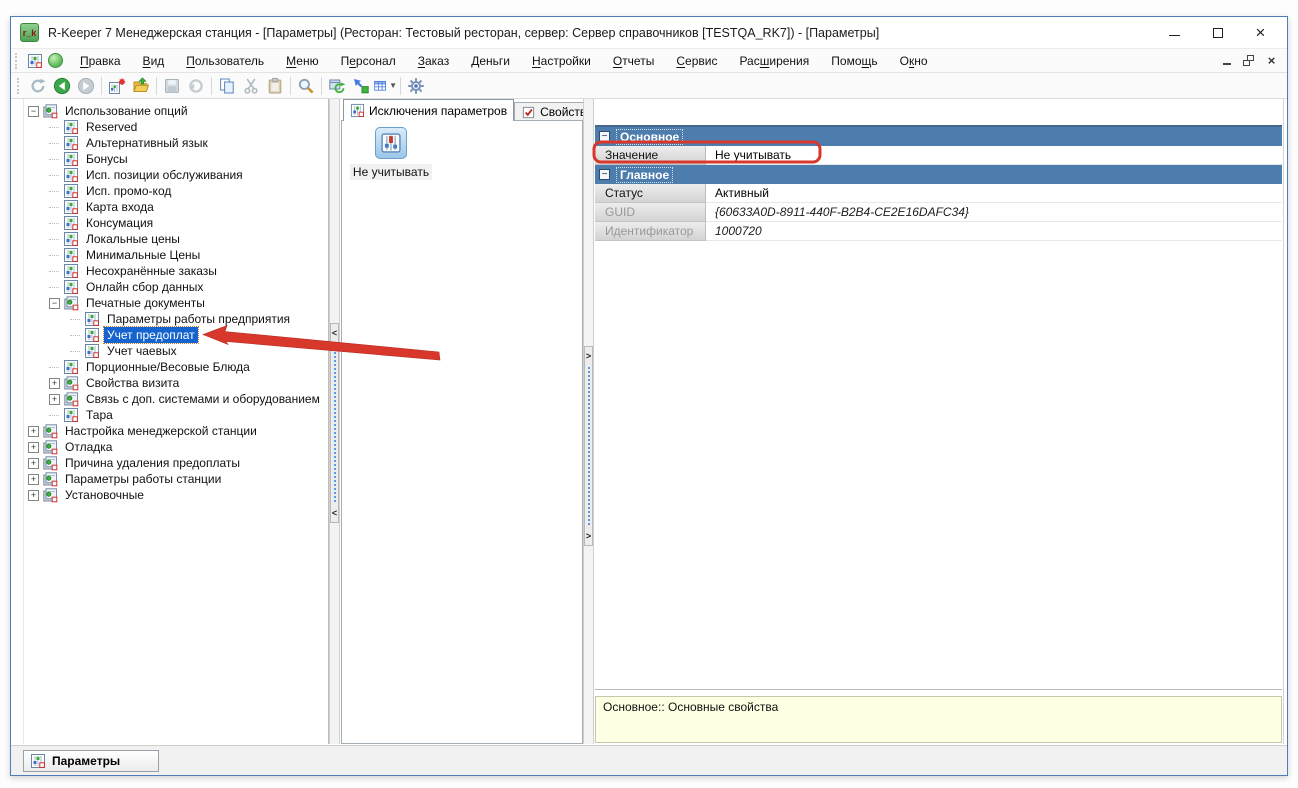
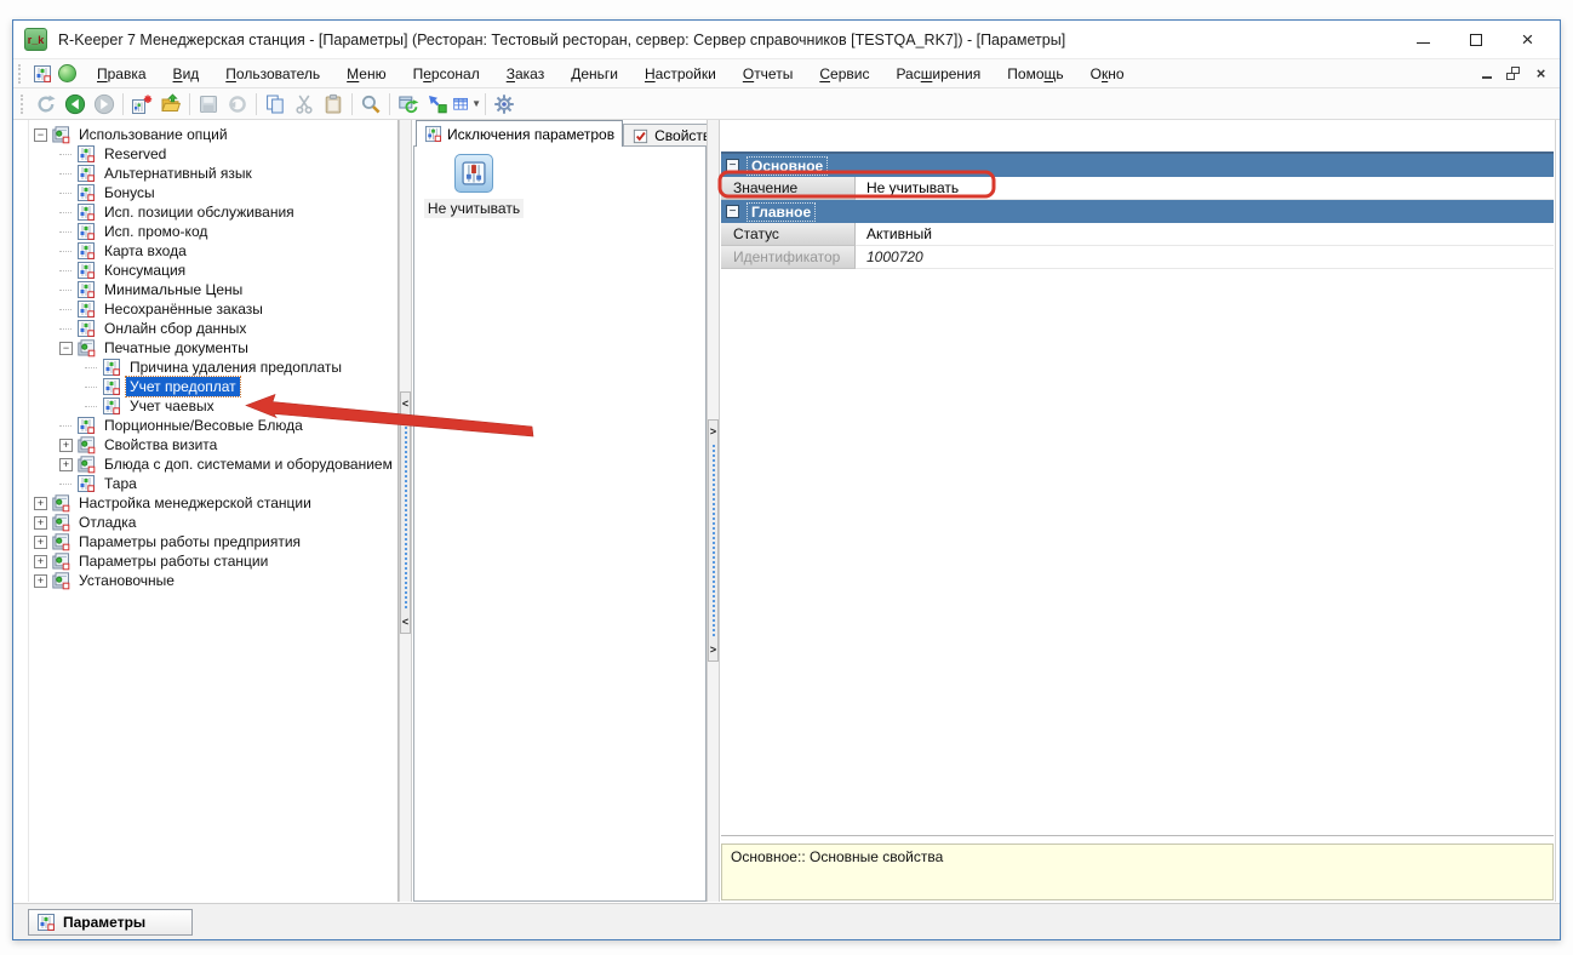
  r_k
  R-Keeper 7 Менеджерская станция - [Параметры] (Ресторан: Тестовый ресторан, сервер: Сервер справочников [TESTQA_RK7]) - [Параметры]
  ×
  Правка
  Вид
  Пользователь
  Меню
  Персонал
  Заказ
  Деньги
  Настройки
  Отчеты
  Сервис
  Расширения
  Помощь
  Окно
  ×
  ▼
  −
  Использование опций
  Reserved
  Альтернативный язык
  Бонусы
  Исп. позиции обслуживания
  Исп. промо-код
  Карта входа
  Консумация
- Локальные цены
  Минимальные Цены
  Несохранённые заказы
  Онлайн сбор данных
  −
  Печатные документы
- Параметры работы предприятия
+ Причина удаления предоплаты
  Учет предоплат
  Учет чаевых
  Порционные/Весовые Блюда
  +
  Свойства визита
  +
- Связь с доп. системами и оборудованием
+ Блюда с доп. системами и оборудованием
  Тара
  +
  Настройка менеджерской станции
  +
  Отладка
  +
- Причина удаления предоплаты
+ Параметры работы предприятия
  +
  Параметры работы станции
  +
  Установочные
  <
  <
  Исключения параметров
  Свойст
  Не учитывать
  >
  >
  −
  Основное
  Значение
  Не учитывать
  −
  Главное
  Статус
  Активный
- GUID
- {60633A0D-8911-440F-B2B4-CE2E16DAFC34}
  Идентификатор
  1000720
  Основное:: Основные свойства
  Параметры
